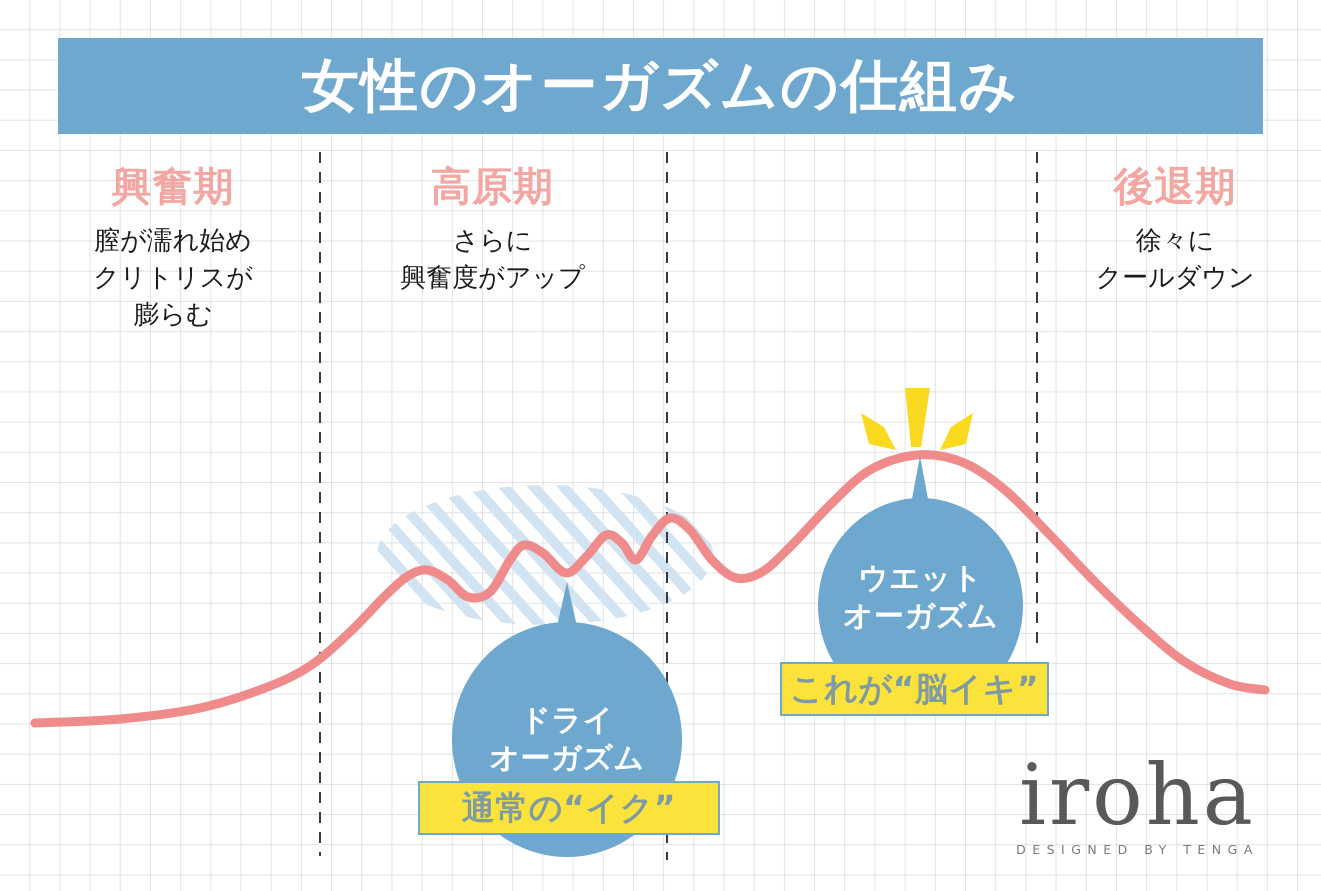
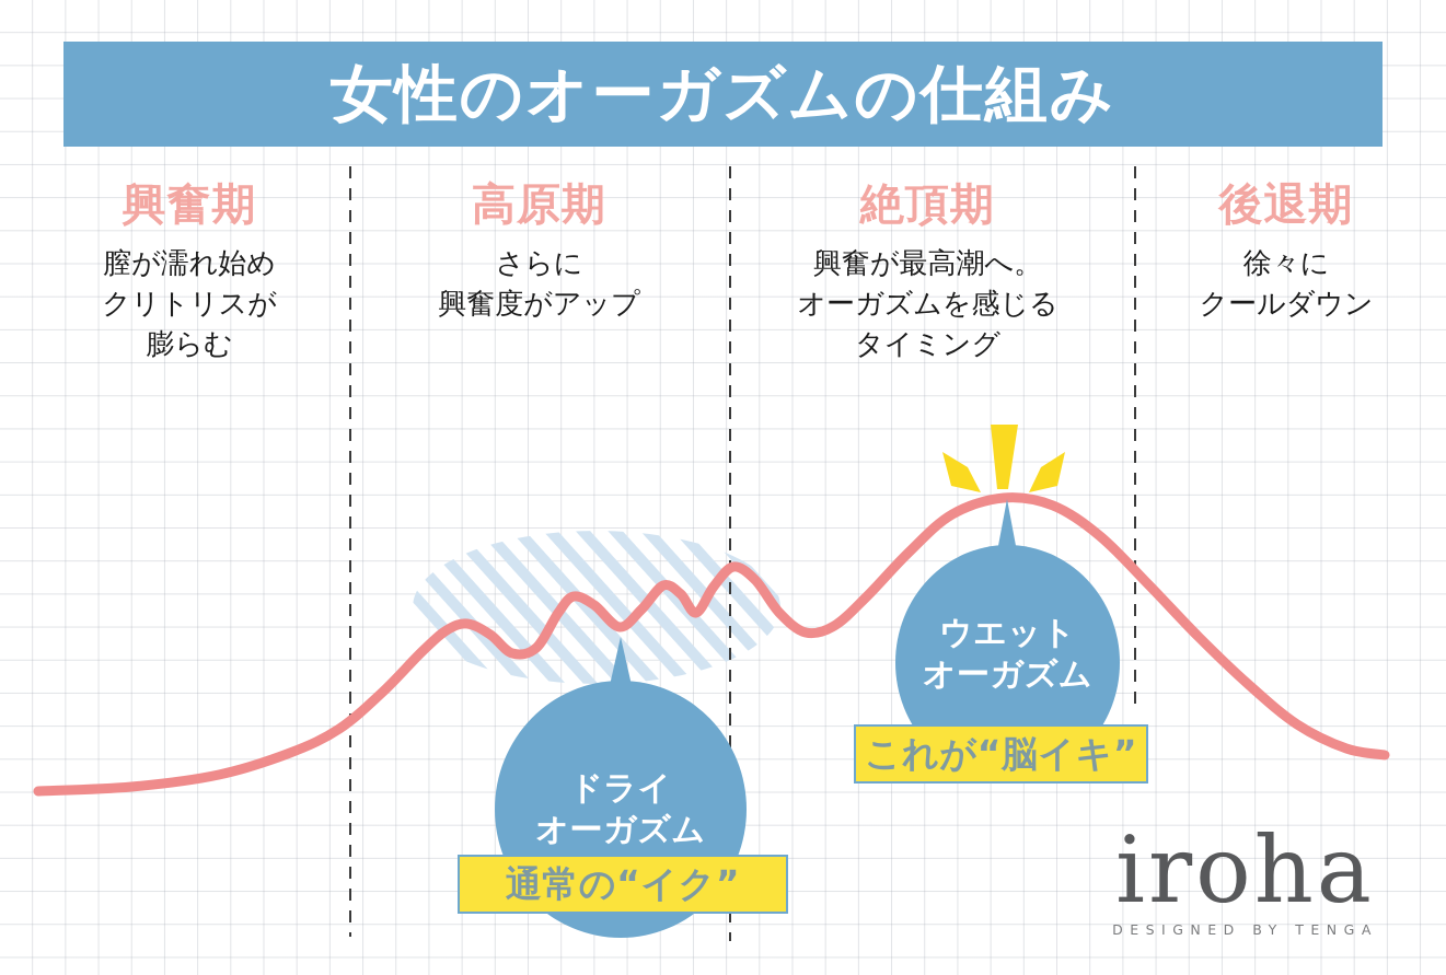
  女性のオーガズムの仕組み
  興奮期
  膣が濡れ始め
  クリトリスが
  膨らむ
  高原期
  さらに
  興奮度がアップ
+ 絶頂期
+ 興奮が最高潮へ。
+ オーガズムを感じる
+ タイミング
  後退期
  徐々に
  クールダウン
  ドライ
  オーガズム
  通常の“イク”
  ウエット
  オーガズム
  これが“脳イキ”
  iroha
  DESIGNED BY TENGA
